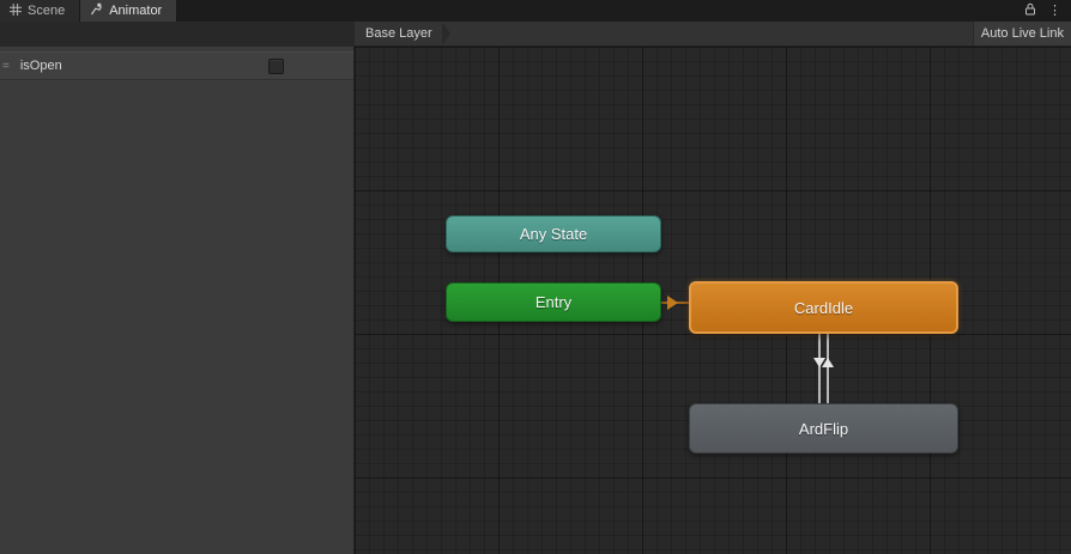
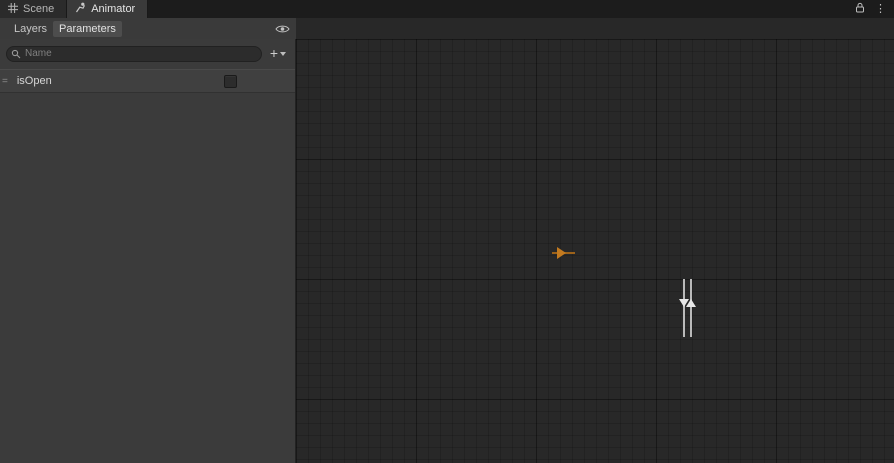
  Scene
  Animator
  ⋮
+ Layers
+ Parameters
+ Name
+ +
  =
  isOpen
- Base Layer
- Auto Live Link
- Any State
- Entry
- CardIdle
- ArdFlip
